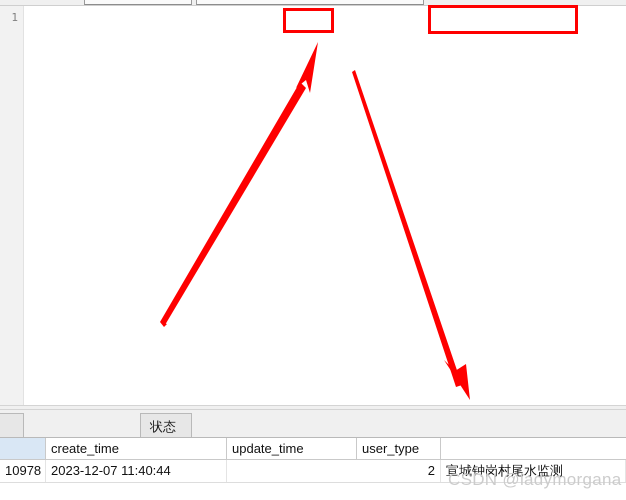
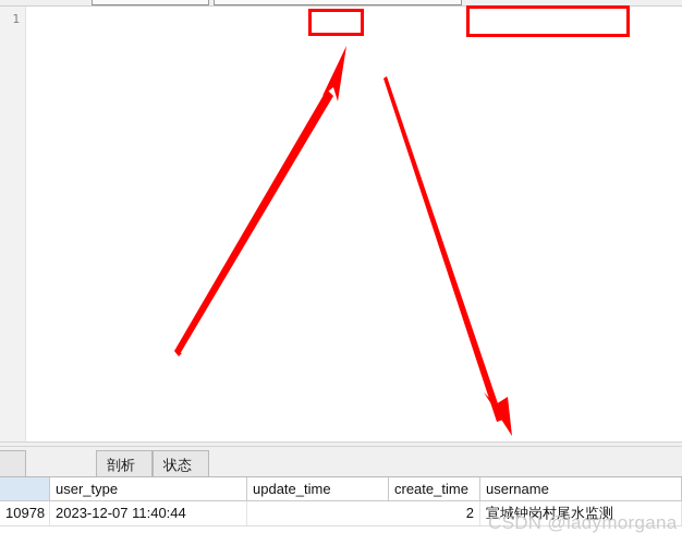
  1
+ 剖析
  状态
- create_time
+ user_type
  update_time
- user_type
+ create_time
+ username
  10978
  2023-12-07 11:40:44
  2
  宣城钟岗村尾水监测
  CSDN @ladymorgana
